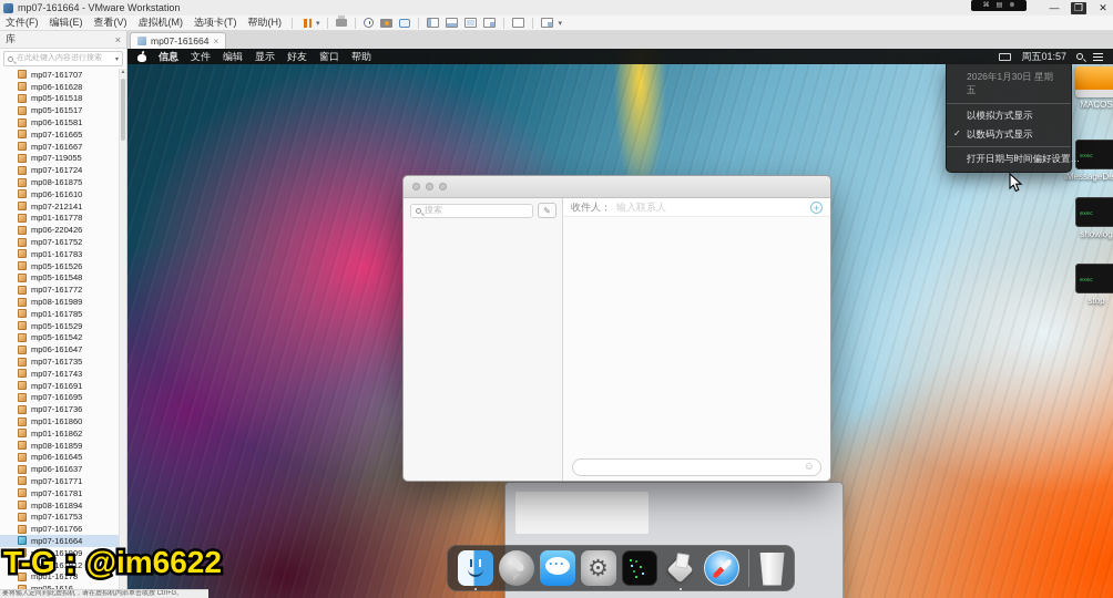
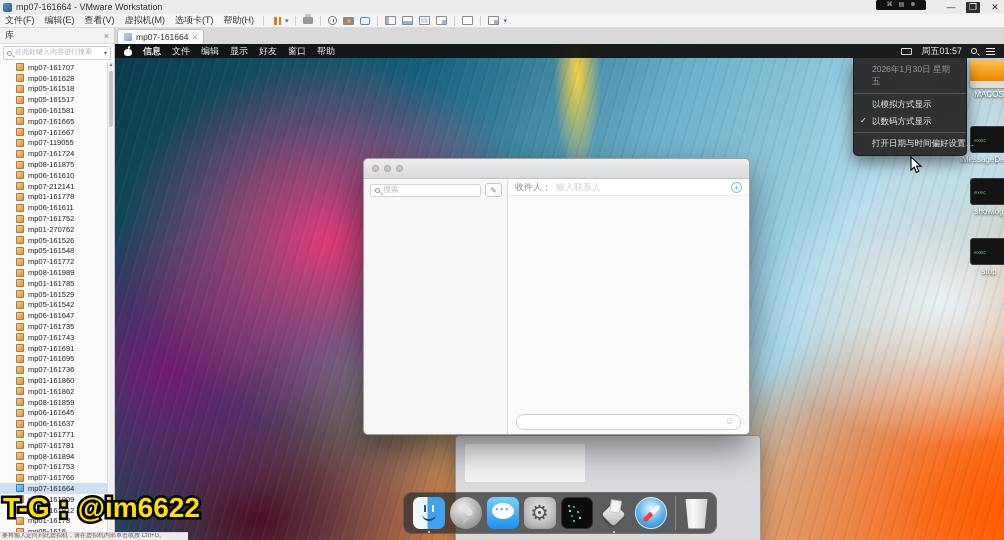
  mp07-161664 - VMware Workstation
  —
  ❐
  ✕
  文件(F) 编辑(E) 查看(V) 虚拟机(M) 选项卡(T) 帮助(H)
  库
  ×
  mp07-161664
  ×
  mp07-161707
  mp06-161628
  mp05-161518
  mp05-161517
  mp06-161581
  mp07-161665
  mp07-161667
  mp07-119055
  mp07-161724
  mp08-161875
  mp06-161610
  mp07-212141
  mp01-161778
- mp06-220426
+ mp06-161611
  mp07-161752
- mp01-161783
+ mp01-270762
  mp05-161526
  mp05-161548
  mp07-161772
  mp08-161989
  mp01-161785
  mp05-161529
  mp05-161542
  mp06-161647
  mp07-161735
  mp07-161743
  mp07-161691
  mp07-161695
  mp07-161736
  mp01-161860
  mp01-161862
  mp08-161859
  mp06-161645
  mp06-161637
  mp07-161771
  mp07-161781
  mp08-161894
  mp07-161753
  mp07-161766
  mp07-161664
  mp01-161909
  mp01-161912
  mp01-16178
  信息
  文件 编辑 显示 好友 窗口 帮助
  周五01:57
  2026年1月30日 星期五
  以模拟方式显示
  以数码方式显示
  打开日期与时间偏好设置…
  MACOS
  iMessageDe
  showlog
  stop
  搜索
  收件人：
  输入联系人
  +
  ☺
  T-G：@im6622
